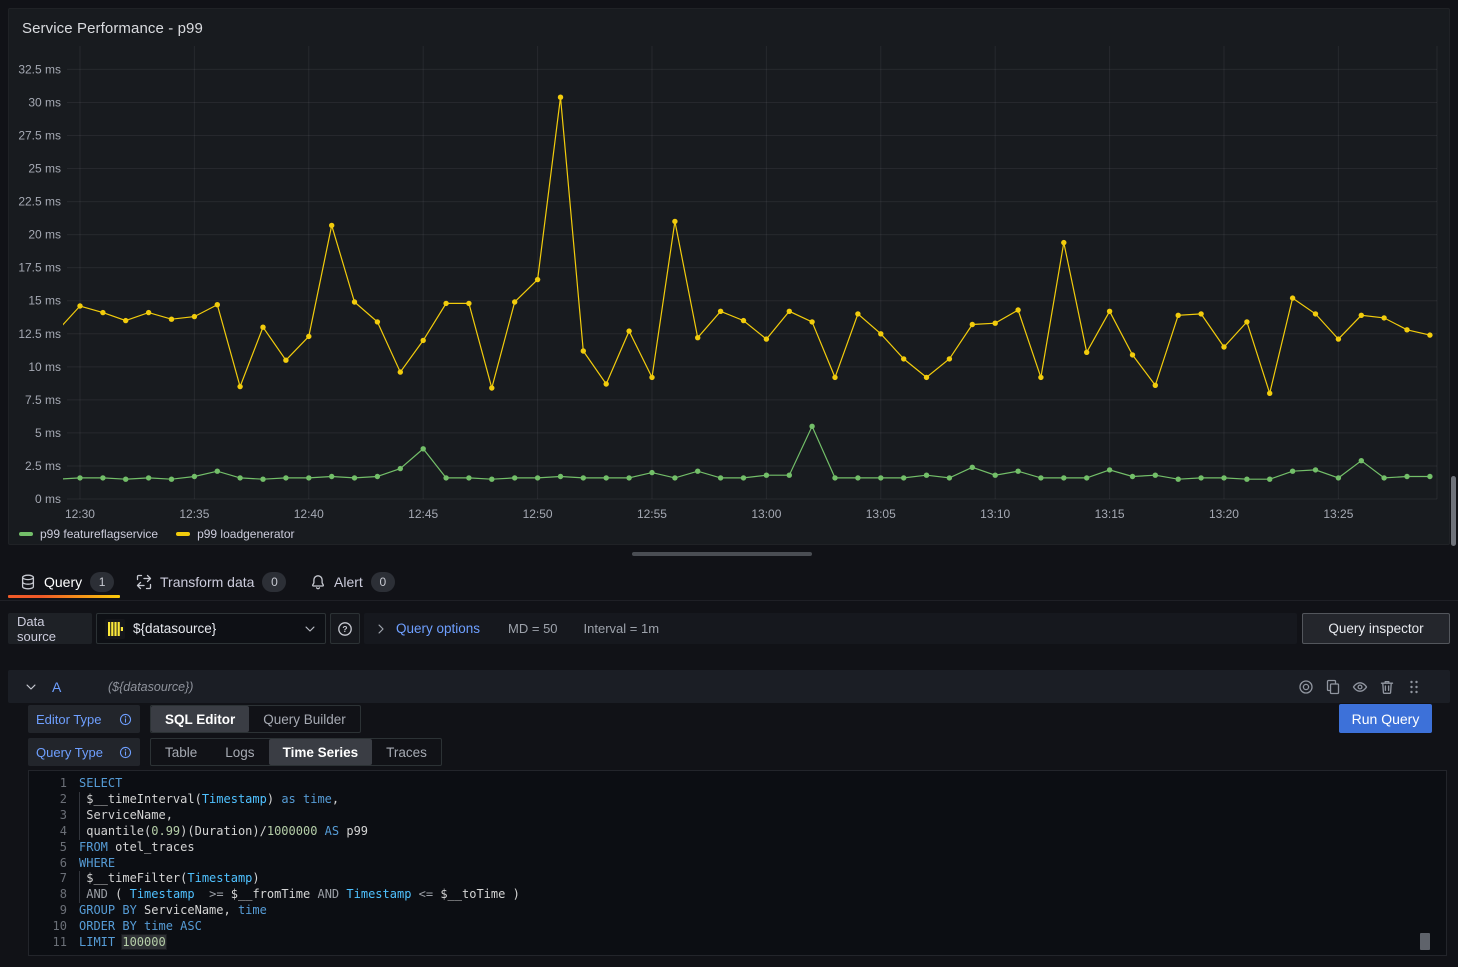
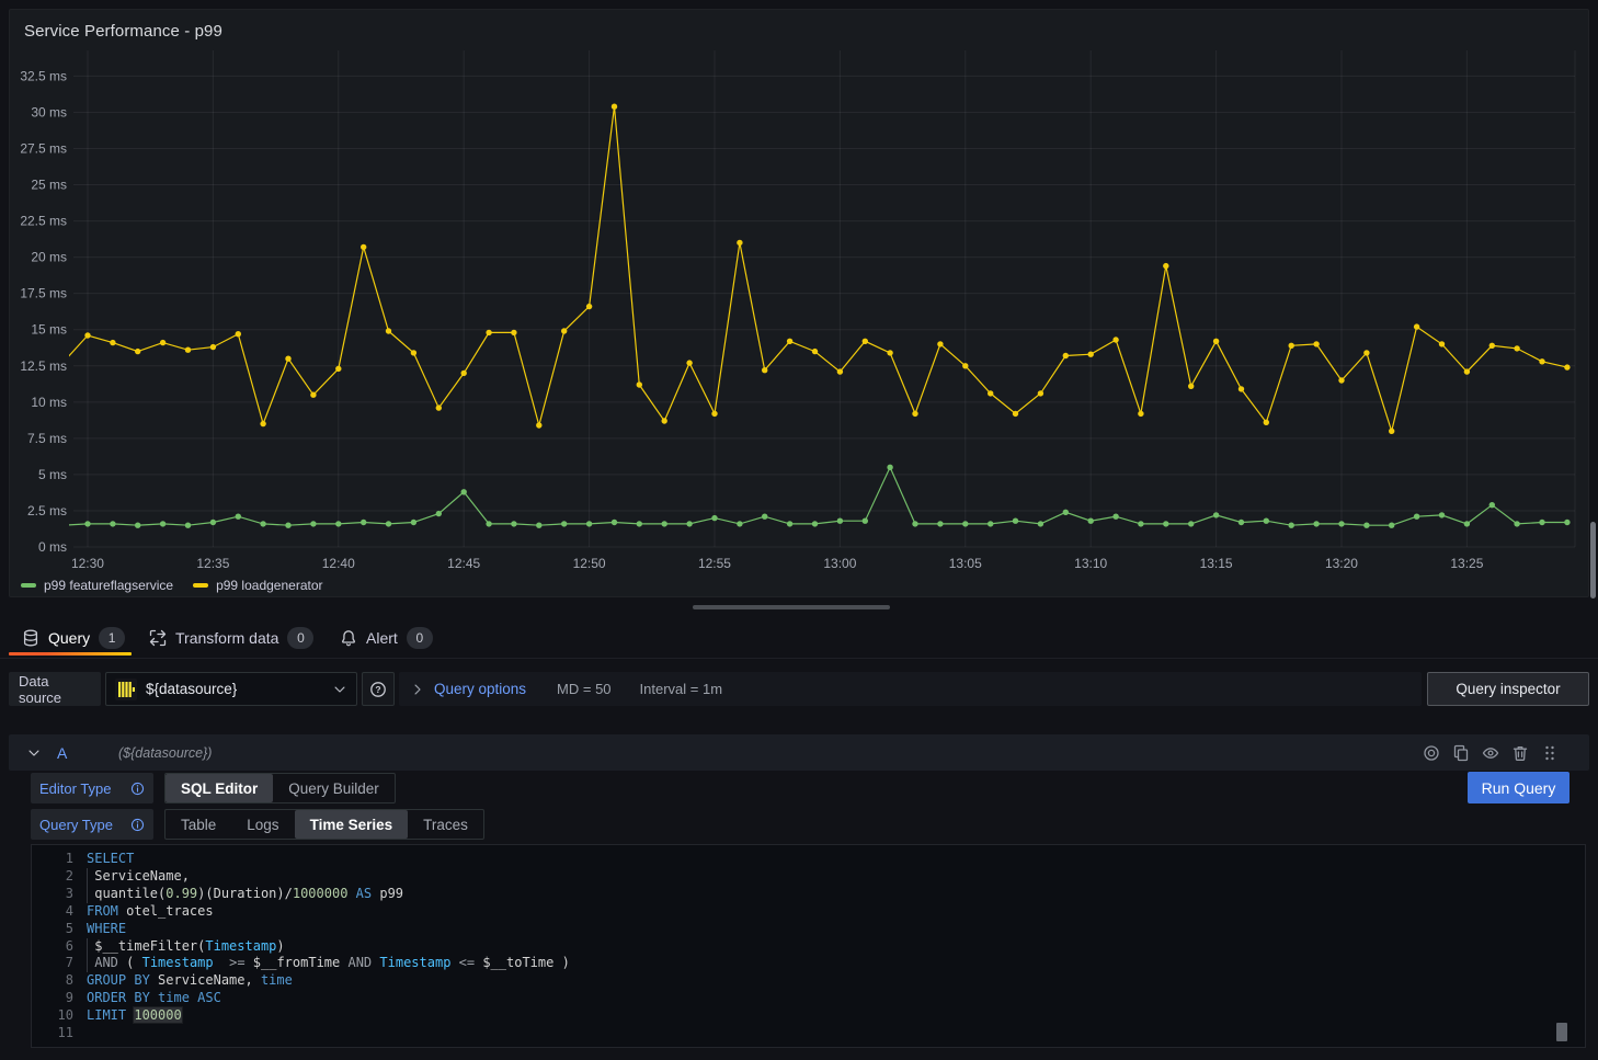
  Service Performance - p99
  0 ms
  2.5 ms
  5 ms
  7.5 ms
  10 ms
  12.5 ms
  15 ms
  17.5 ms
  20 ms
  22.5 ms
  25 ms
  27.5 ms
  30 ms
  32.5 ms
  12:30
  12:35
  12:40
  12:45
  12:50
  12:55
  13:00
  13:05
  13:10
  13:15
  13:20
  13:25
  p99 featureflagservice
  p99 loadgenerator
  Query
  1
  Transform data
  0
  Alert
  0
  Data source
  ${datasource}
  ?
  Query options
  MD = 50
  Interval = 1m
  Query inspector
  A
  (${datasource})
  Editor Type
  SQL Editor
  Query Builder
  Run Query
  Query Type
  Table
  Logs
  Time Series
  Traces
  1
  2
  3
  4
  5
  6
  7
  8
  9
  10
  11
  SELECT
- $__timeInterval(Timestamp) as time,
  ServiceName,
  quantile(0.99)(Duration)/1000000 AS p99
  FROM otel_traces
  WHERE
  $__timeFilter(Timestamp)
  AND ( Timestamp >= $__fromTime AND Timestamp <= $__toTime )
  GROUP BY ServiceName, time
  ORDER BY time ASC
  LIMIT 100000
